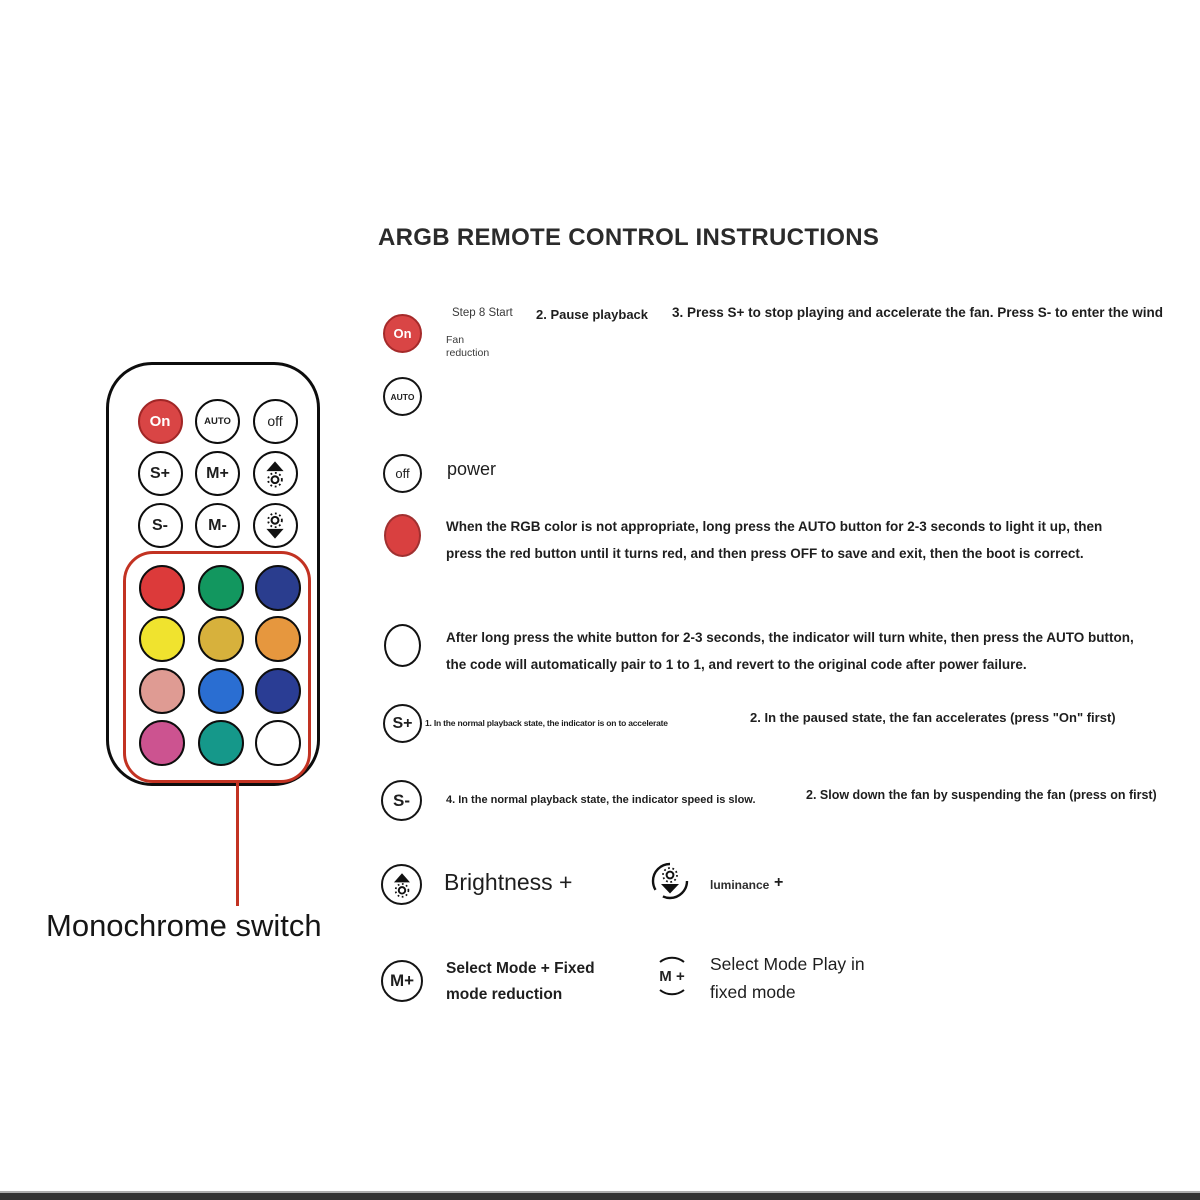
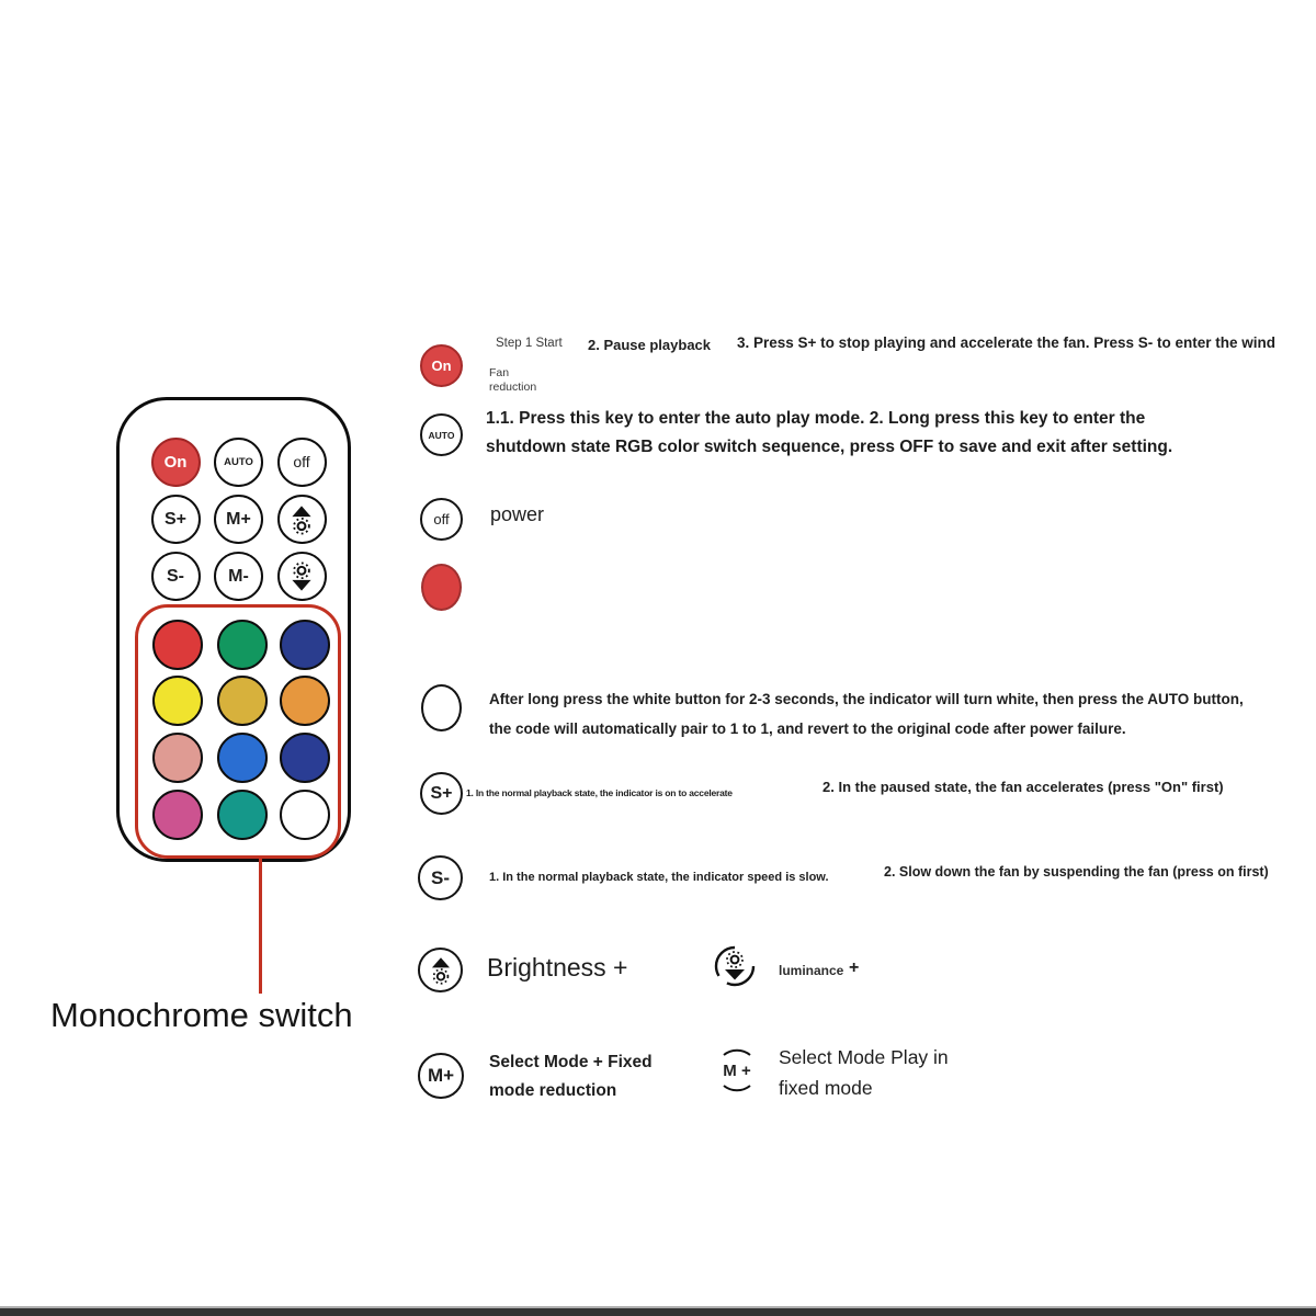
- ARGB REMOTE CONTROL INSTRUCTIONS
  On
  AUTO
  off
  S+
  M+
  S-
  M-
  Monochrome switch
  On
- Step 8 Start
+ Step 1 Start
  Fan reduction
  2. Pause playback
  3. Press S+ to stop playing and accelerate the fan. Press S- to enter the wind
  AUTO
+ 1.1. Press this key to enter the auto play mode. 2. Long press this key to enter the shutdown state RGB color switch sequence, press OFF to save and exit after setting.
  off
  power
- When the RGB color is not appropriate, long press the AUTO button for 2-3 seconds to light it up, then press the red button until it turns red, and then press OFF to save and exit, then the boot is correct.
  After long press the white button for 2-3 seconds, the indicator will turn white, then press the AUTO button, the code will automatically pair to 1 to 1, and revert to the original code after power failure.
  S+
  1. In the normal playback state, the indicator is on to accelerate
  2. In the paused state, the fan accelerates (press "On" first)
  S-
- 4. In the normal playback state, the indicator speed is slow.
+ 1. In the normal playback state, the indicator speed is slow.
  2. Slow down the fan by suspending the fan (press on first)
  Brightness +
  luminance
  +
  M+
  Select Mode + Fixed mode reduction
  M +
  Select Mode Play in fixed mode
